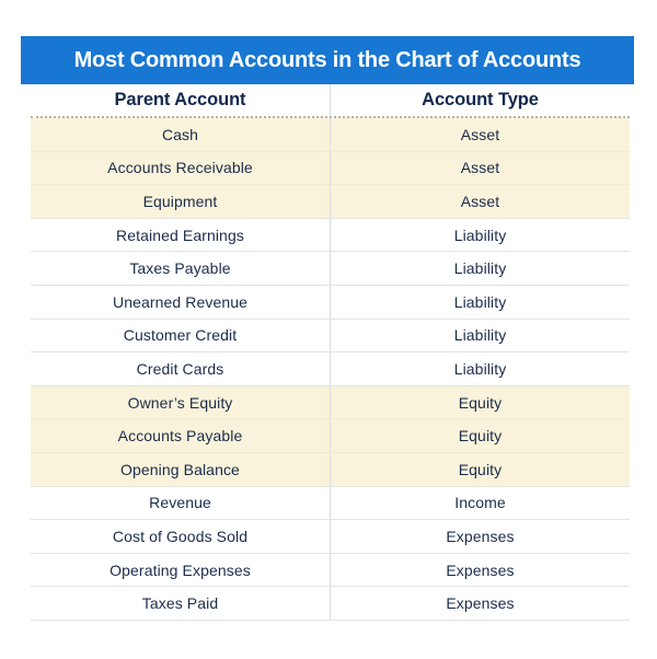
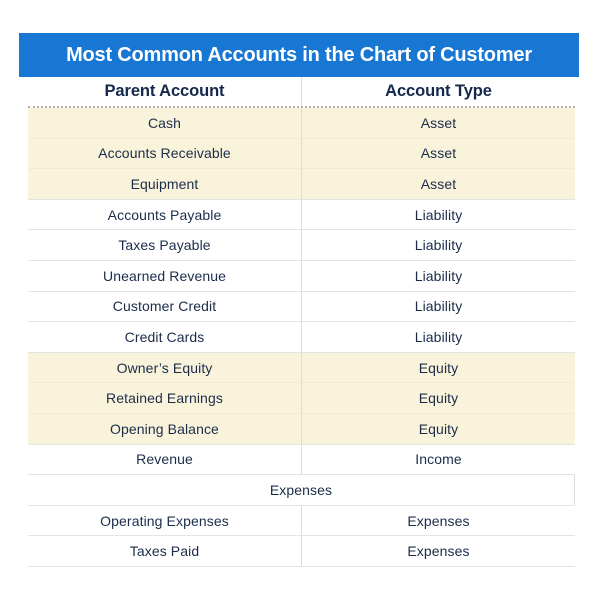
- Most Common Accounts in the Chart of Accounts
+ Most Common Accounts in the Chart of Customer
  Parent Account
  Account Type
  Cash
  Asset
  Accounts Receivable
  Asset
  Equipment
  Asset
- Retained Earnings
+ Accounts Payable
  Liability
  Taxes Payable
  Liability
  Unearned Revenue
  Liability
  Customer Credit
  Liability
  Credit Cards
  Liability
  Owner’s Equity
  Equity
- Accounts Payable
+ Retained Earnings
  Equity
  Opening Balance
  Equity
  Revenue
  Income
- Cost of Goods Sold
  Expenses
  Operating Expenses
  Expenses
  Taxes Paid
  Expenses
